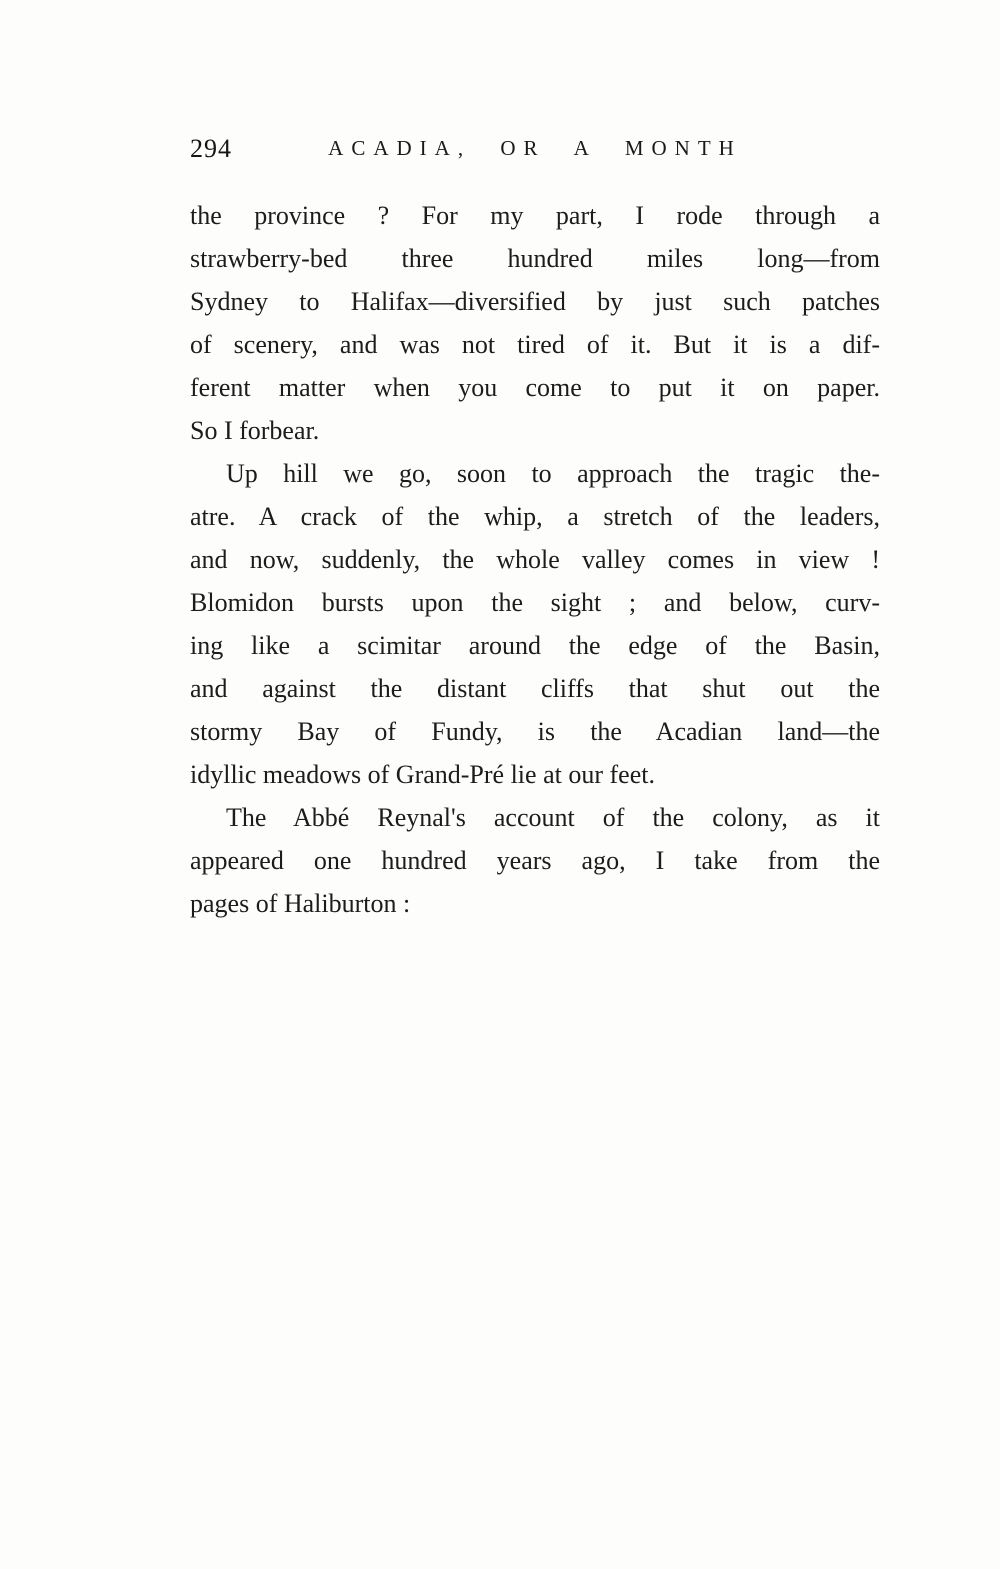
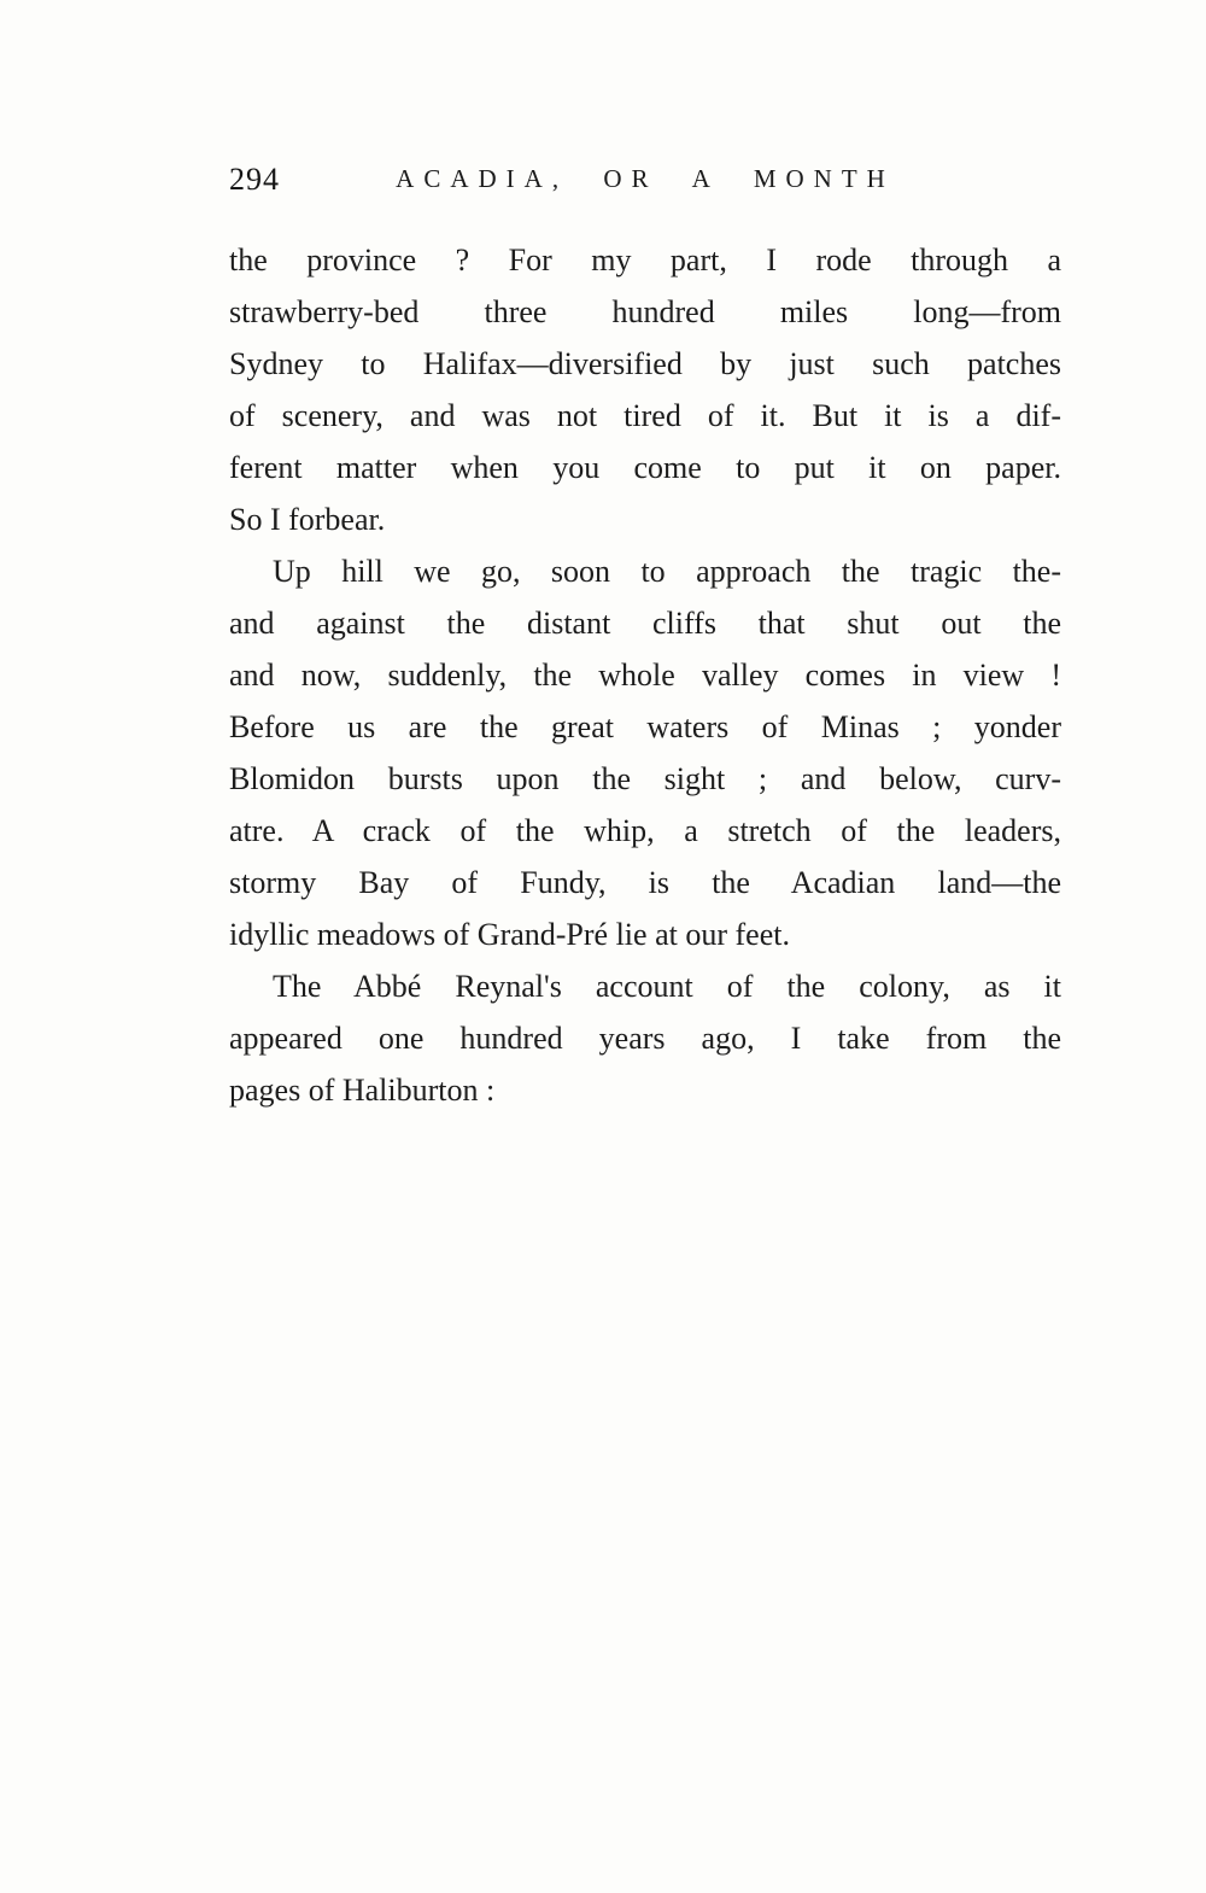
  294
  ACADIA, OR A MONTH
  the province ? For my part, I rode through a
  strawberry-bed three hundred miles long—from
  Sydney to Halifax—diversified by just such patches
  of scenery, and was not tired of it. But it is a dif-
  ferent matter when you come to put it on paper.
  So I forbear.
  Up hill we go, soon to approach the tragic the-
- atre. A crack of the whip, a stretch of the leaders,
+ and against the distant cliffs that shut out the
  and now, suddenly, the whole valley comes in view !
+ Before us are the great waters of Minas ; yonder
  Blomidon bursts upon the sight ; and below, curv-
- ing like a scimitar around the edge of the Basin,
- and against the distant cliffs that shut out the
+ atre. A crack of the whip, a stretch of the leaders,
  stormy Bay of Fundy, is the Acadian land—the
  idyllic meadows of Grand-Pré lie at our feet.
  The Abbé Reynal's account of the colony, as it
  appeared one hundred years ago, I take from the
  pages of Haliburton :
